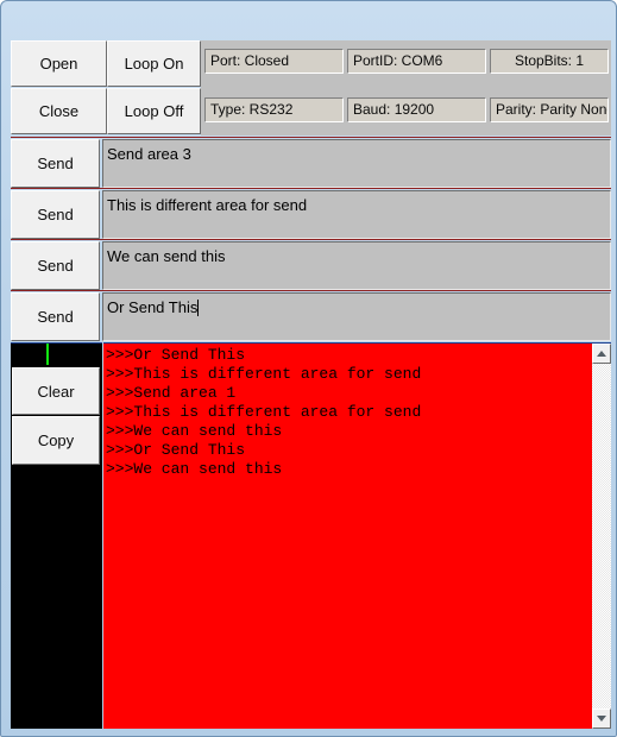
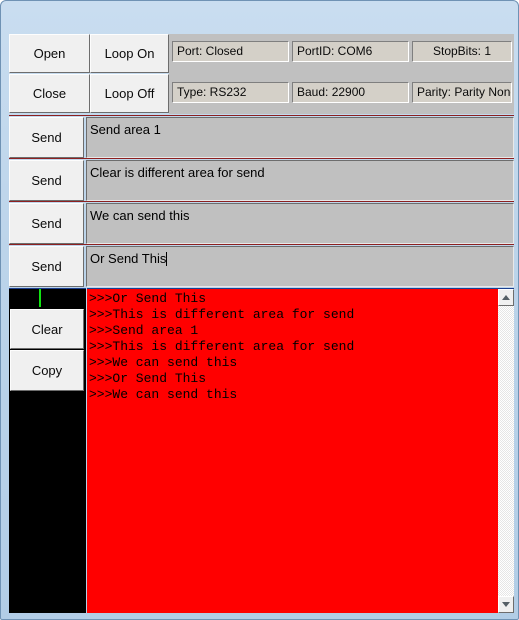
  Open
  Loop On
  Close
  Loop Off
  Port: Closed
  PortID: COM6
  StopBits: 1
  Type: RS232
- Baud: 19200
+ Baud: 22900
  Parity: Parity Non
  Send
- Send area 3
+ Send area 1
  Send
- This is different area for send
+ Clear is different area for send
  Send
  We can send this
  Send
  Or Send This
  Clear
  Copy
  >>>Or Send This
  >>>This is different area for send
  >>>Send area 1
  >>>This is different area for send
  >>>We can send this
  >>>Or Send This
  >>>We can send this
